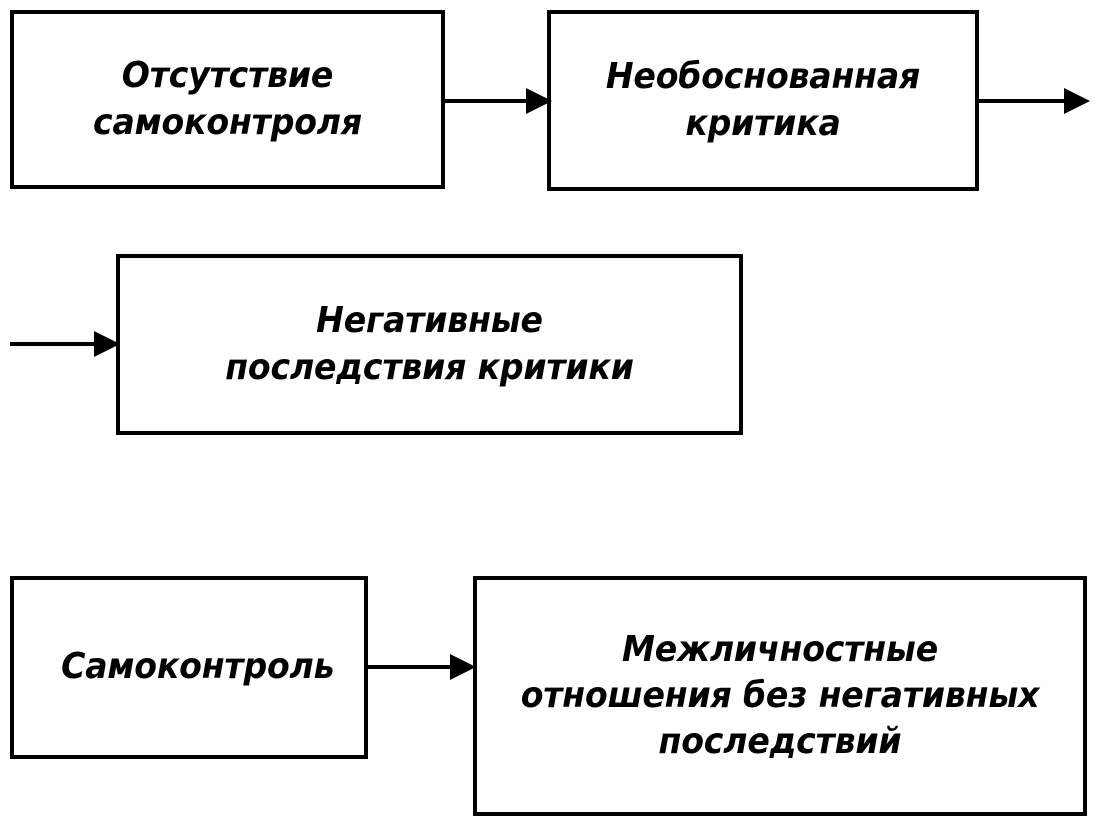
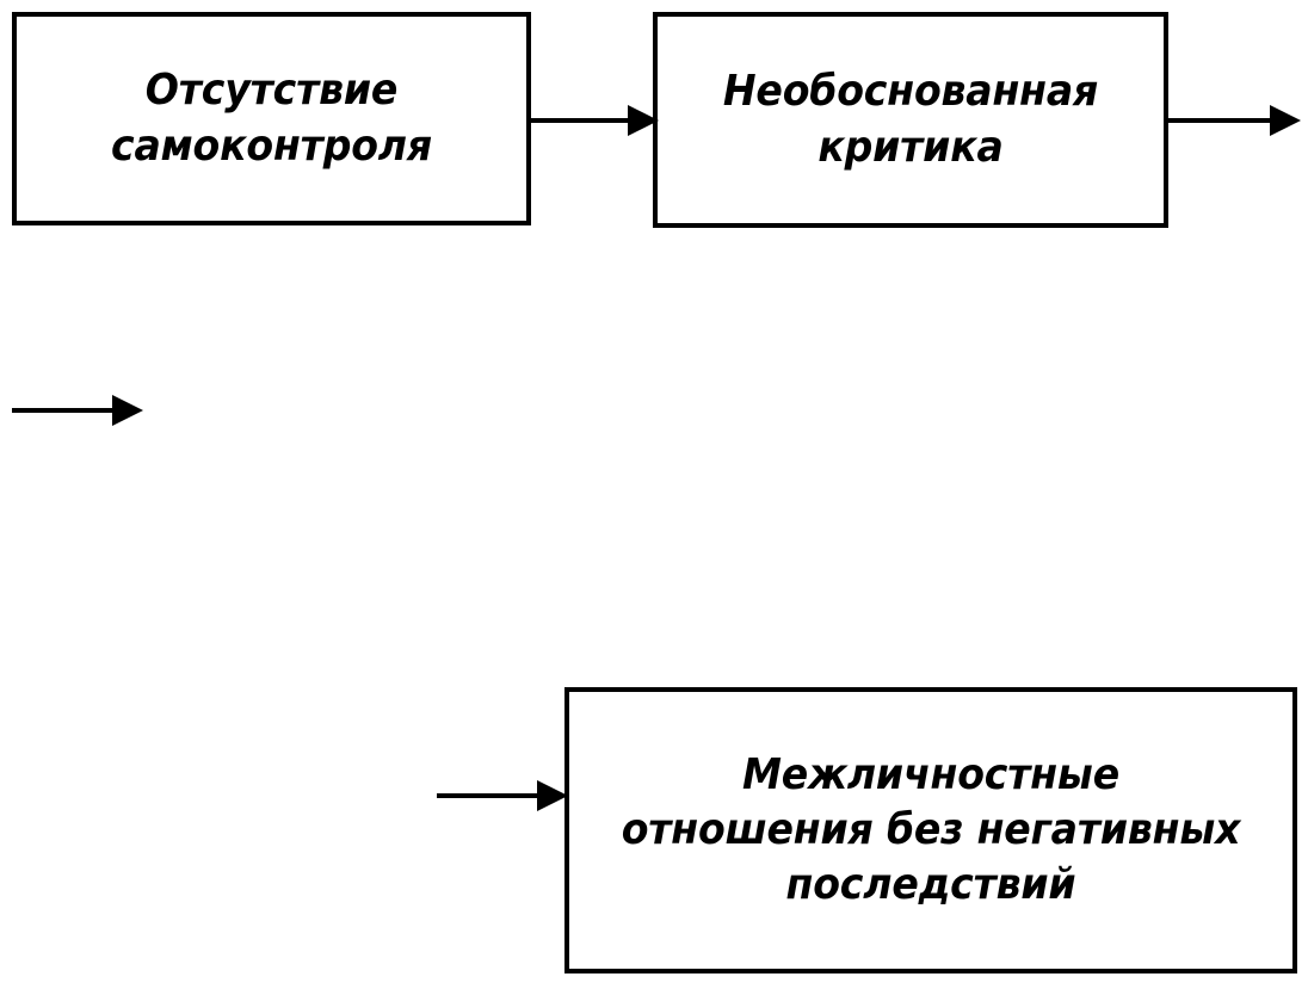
  Отсутствие
  самоконтроля
  Необоснованная
  критика
- Негативные
- последствия критики
- Самоконтроль
  Межличностные
  отношения без негативных
  последствий
